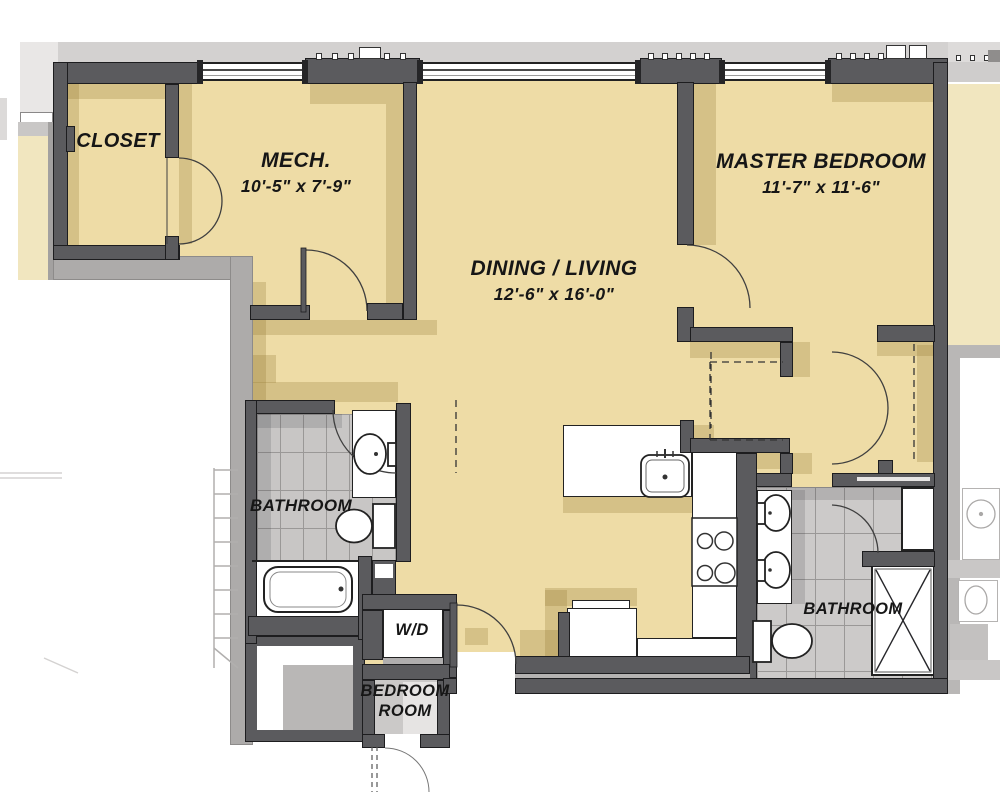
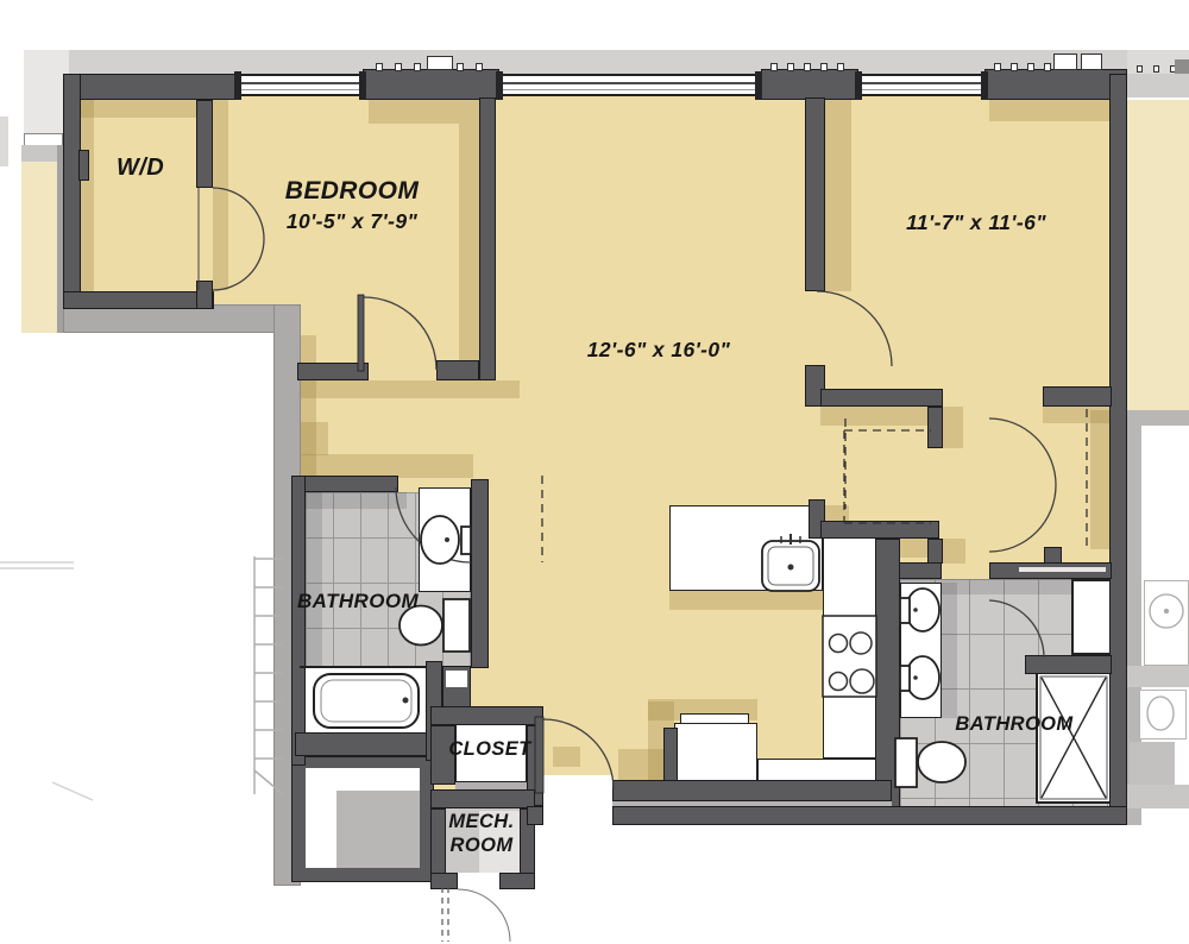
- CLOSET
+ W/D
- MECH.
+ BEDROOM
  10'-5" x 7'-9"
- DINING / LIVING
  12'-6" x 16'-0"
- MASTER BEDROOM
  11'-7" x 11'-6"
  BATHROOM
  BATHROOM
- W/D
+ CLOSET
- BEDROOM
+ MECH.
  ROOM
